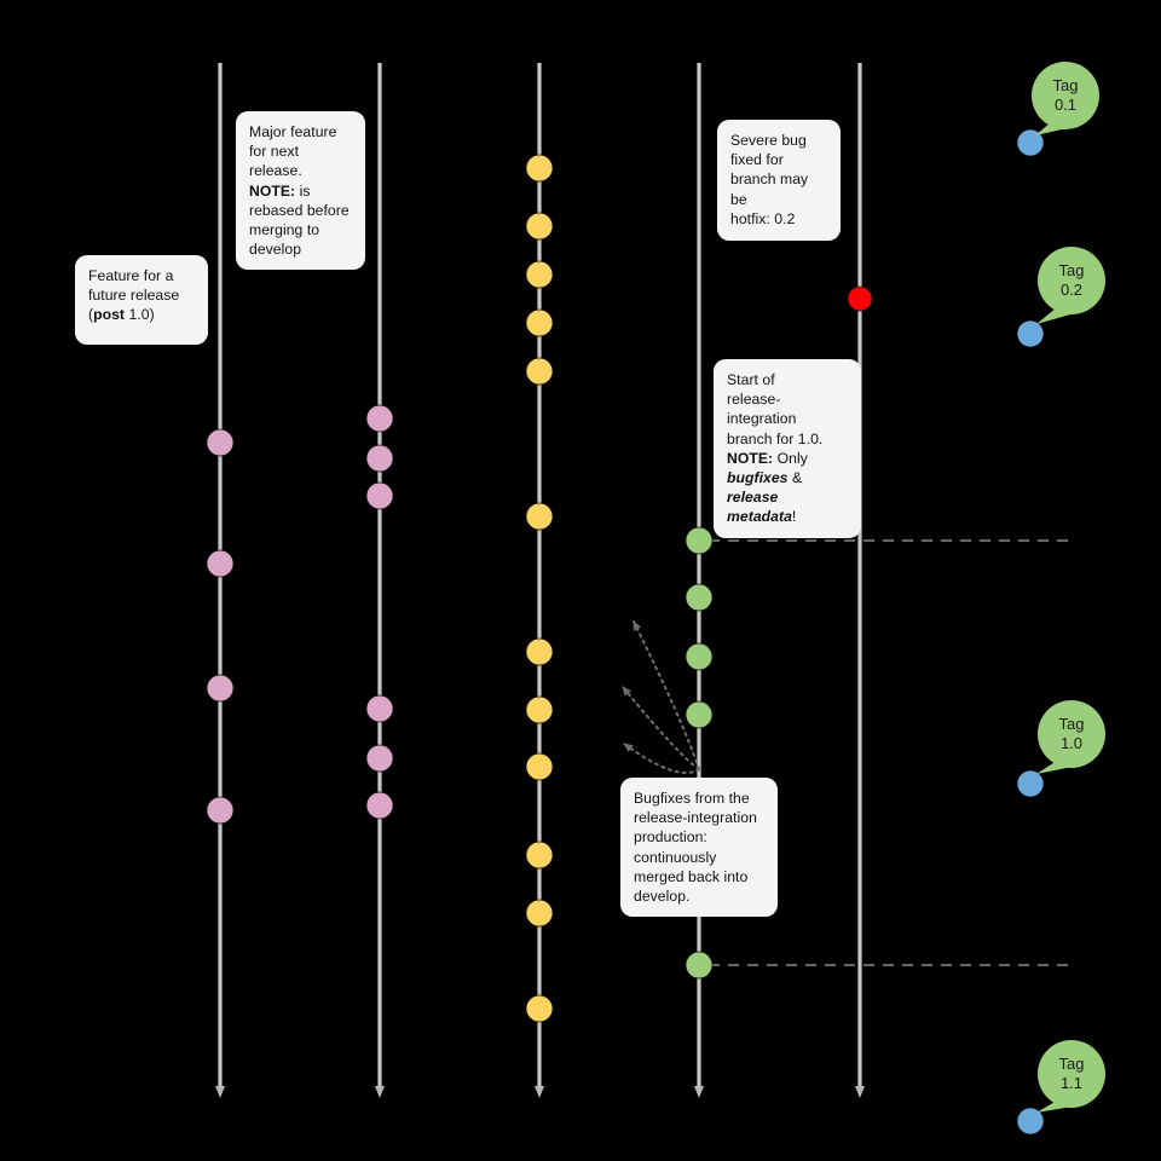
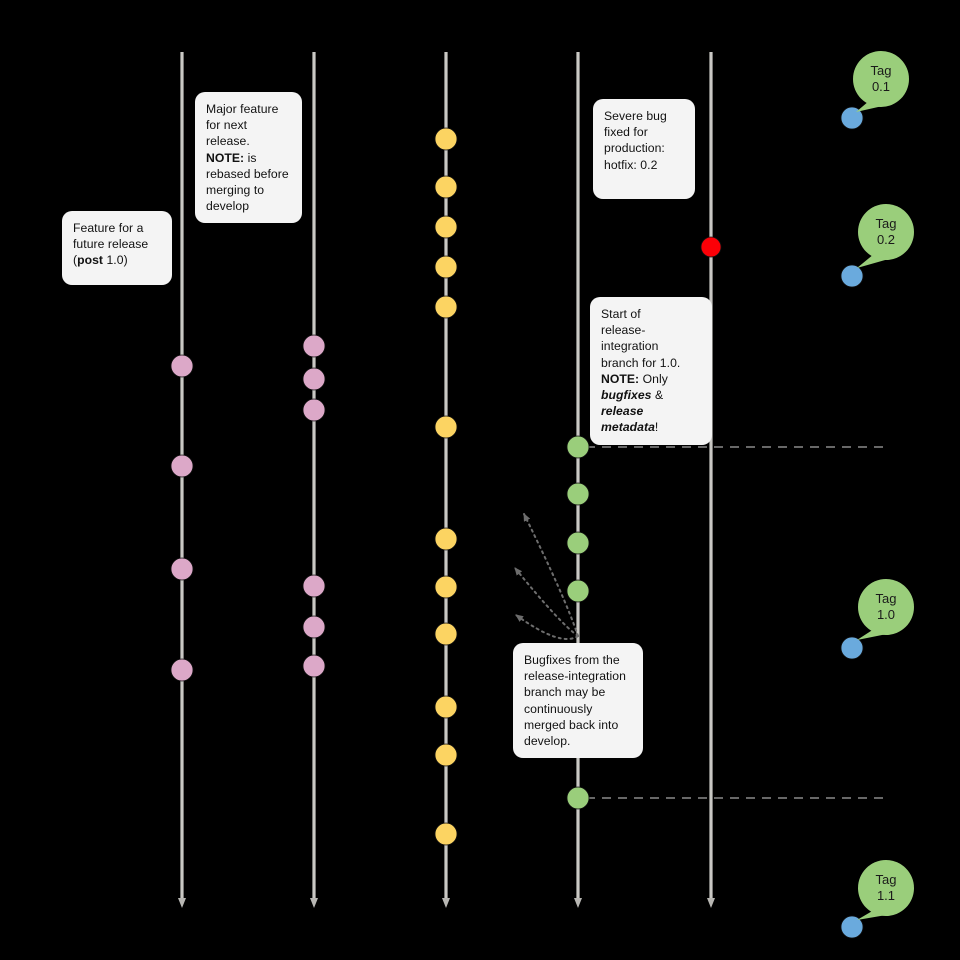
  Feature for a
  future release
  (post 1.0)
  Major feature
  for next
  release.
  NOTE: is
  rebased before
  merging to
  develop
  Severe bug
  fixed for
- branch may be
+ production:
  hotfix: 0.2
  Start of
  release-integration
  branch for 1.0.
  NOTE: Only
  bugfixes &
  release metadata!
  Bugfixes from the
  release-integration
- production:
+ branch may be
  continuously
  merged back into
  develop.
  Tag
  0.1
  Tag
  0.2
  Tag
  1.0
  Tag
  1.1
